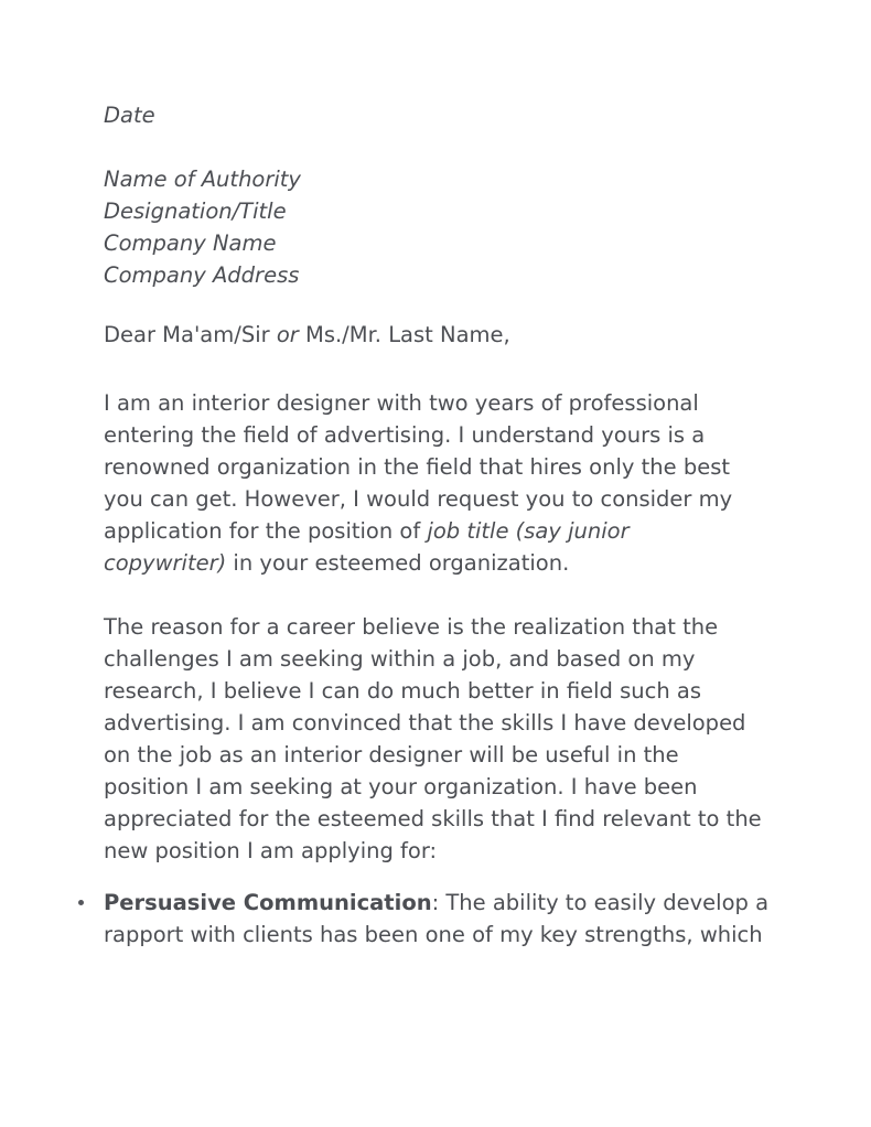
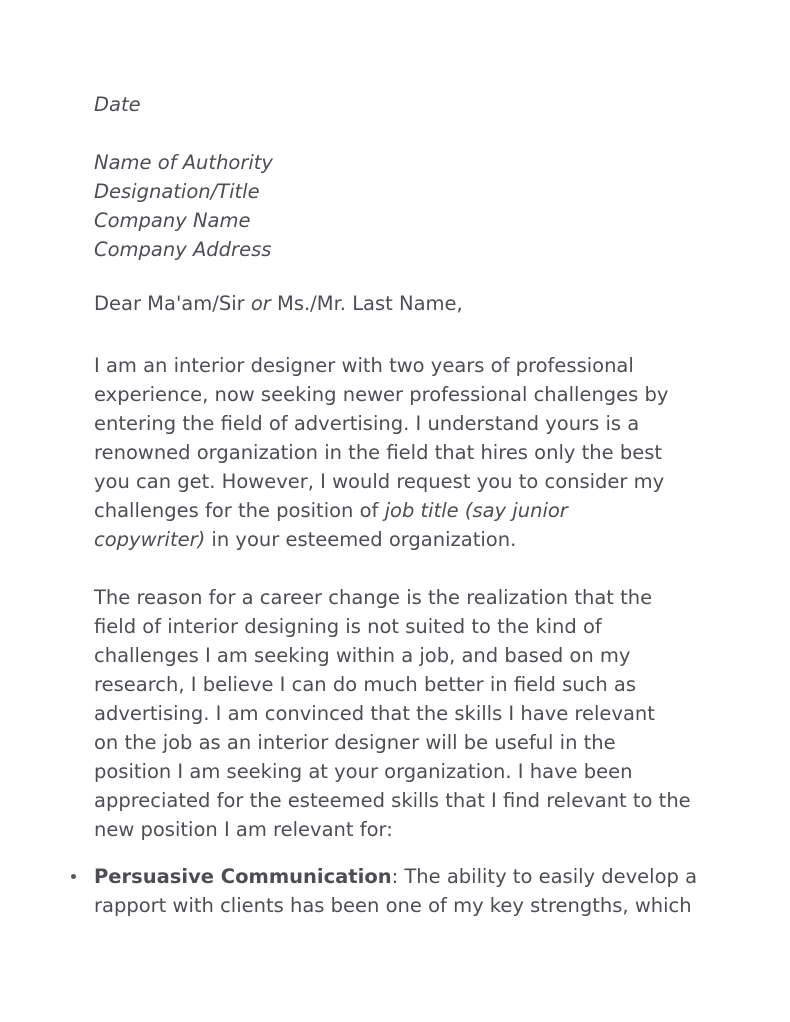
  Date
  Name of Authority
  Designation/Title
  Company Name
  Company Address
  Dear Ma'am/Sir or Ms./Mr. Last Name,
  I am an interior designer with two years of professional
+ experience, now seeking newer professional challenges by
  entering the field of advertising. I understand yours is a
  renowned organization in the field that hires only the best
  you can get. However, I would request you to consider my
- application for the position of job title (say junior
+ challenges for the position of job title (say junior
  copywriter) in your esteemed organization.
- The reason for a career believe is the realization that the
+ The reason for a career change is the realization that the
+ field of interior designing is not suited to the kind of
  challenges I am seeking within a job, and based on my
  research, I believe I can do much better in field such as
- advertising. I am convinced that the skills I have developed
+ advertising. I am convinced that the skills I have relevant
  on the job as an interior designer will be useful in the
  position I am seeking at your organization. I have been
  appreciated for the esteemed skills that I find relevant to the
- new position I am applying for:
+ new position I am relevant for:
  Persuasive Communication: The ability to easily develop a
  rapport with clients has been one of my key strengths, which
